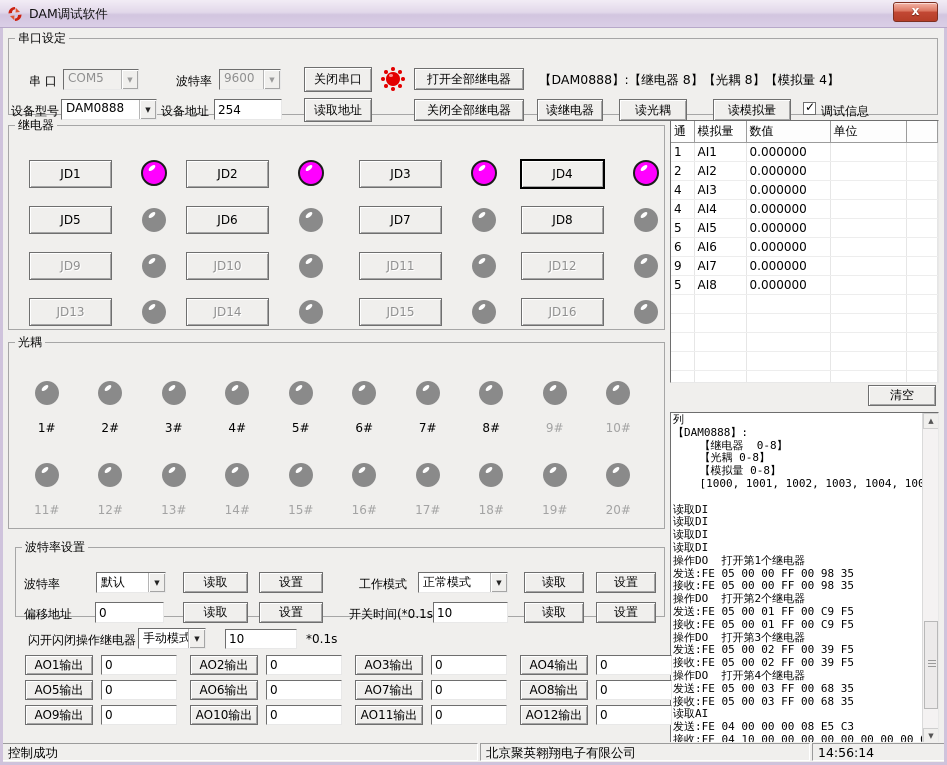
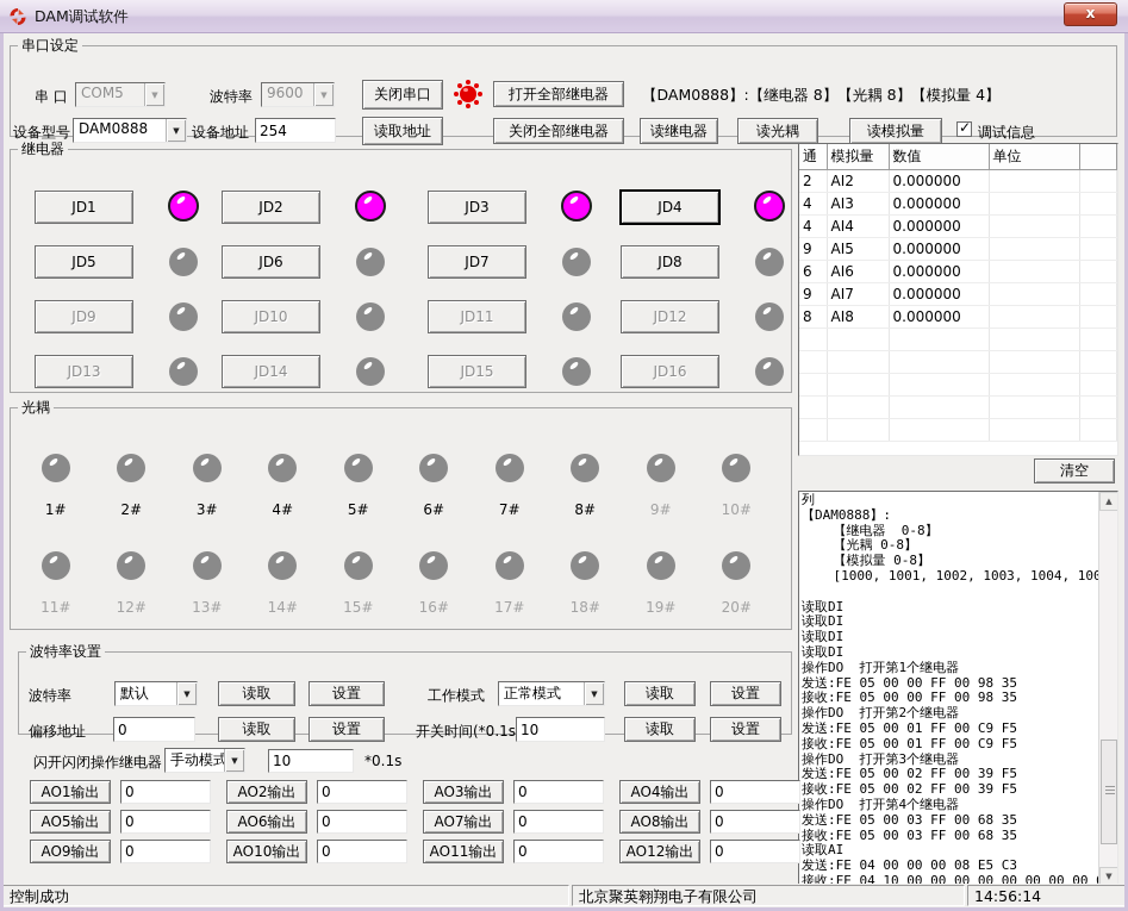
  DAM调试软件
  x
  串口设定
  串 口
  COM5
  ▼
  波特率
  9600
  ▼
  关闭串口
  打开全部继电器
  【DAM0888】:【继电器 8】【光耦 8】【模拟量 4】
  设备型号
  DAM0888
  ▼
  设备地址
  254
  读取地址
  关闭全部继电器
  读继电器
  读光耦
  读模拟量
  调试信息
  继电器
  JD1
  JD2
  JD3
  JD4
  JD5
  JD6
  JD7
  JD8
  JD9
  JD10
  JD11
  JD12
  JD13
  JD14
  JD15
  JD16
  通	模拟量	数值	单位
- 1	AI1	0.000000
  2	AI2	0.000000
  4	AI3	0.000000
  4	AI4	0.000000
- 5	AI5	0.000000
+ 9	AI5	0.000000
  6	AI6	0.000000
  9	AI7	0.000000
- 5	AI8	0.000000
+ 8	AI8	0.000000
  光耦
  1#
  2#
  3#
  4#
  5#
  6#
  7#
  8#
  9#
  10#
  11#
  12#
  13#
  14#
  15#
  16#
  17#
  18#
  19#
  20#
  清空
  列
  【DAM0888】:
  【继电器 0-8】
  【光耦 0-8】
  【模拟量 0-8】
  [1000, 1001, 1002, 1003, 1004, 10
  读取DI
  读取DI
  读取DI
  读取DI
  操作DO 打开第1个继电器
  发送:FE 05 00 00 FF 00 98 35
  接收:FE 05 00 00 FF 00 98 35
  操作DO 打开第2个继电器
  发送:FE 05 00 01 FF 00 C9 F5
  接收:FE 05 00 01 FF 00 C9 F5
  操作DO 打开第3个继电器
  发送:FE 05 00 02 FF 00 39 F5
  接收:FE 05 00 02 FF 00 39 F5
  操作DO 打开第4个继电器
  发送:FE 05 00 03 FF 00 68 35
  接收:FE 05 00 03 FF 00 68 35
  读取AI
  发送:FE 04 00 00 00 08 E5 C3
  接收:FE 04 10 00 00 00 00 00 00 00 00
  ▲
  ▼
  波特率设置
  波特率
  默认
  ▼
  读取
  设置
  工作模式
  正常模式
  ▼
  读取
  设置
  偏移地址
  0
  读取
  设置
  开关时间(*0.1s
  10
  读取
  设置
  闪开闪闭操作继电器
  手动模式
  ▼
  10
  *0.1s
  AO1输出
  0
  AO2输出
  0
  AO3输出
  0
  AO4输出
  0
  AO5输出
  0
  AO6输出
  0
  AO7输出
  0
  AO8输出
  0
  AO9输出
  0
  AO10输出
  0
  AO11输出
  0
  AO12输出
  0
  控制成功
  北京聚英翱翔电子有限公司
  14:56:14
